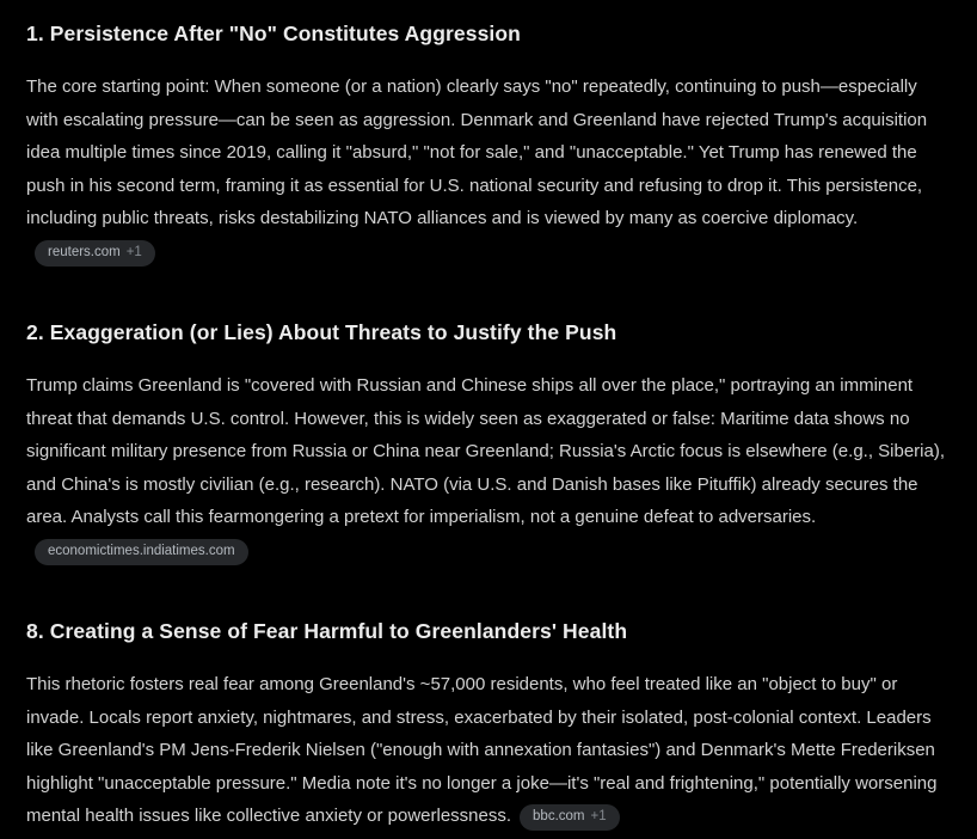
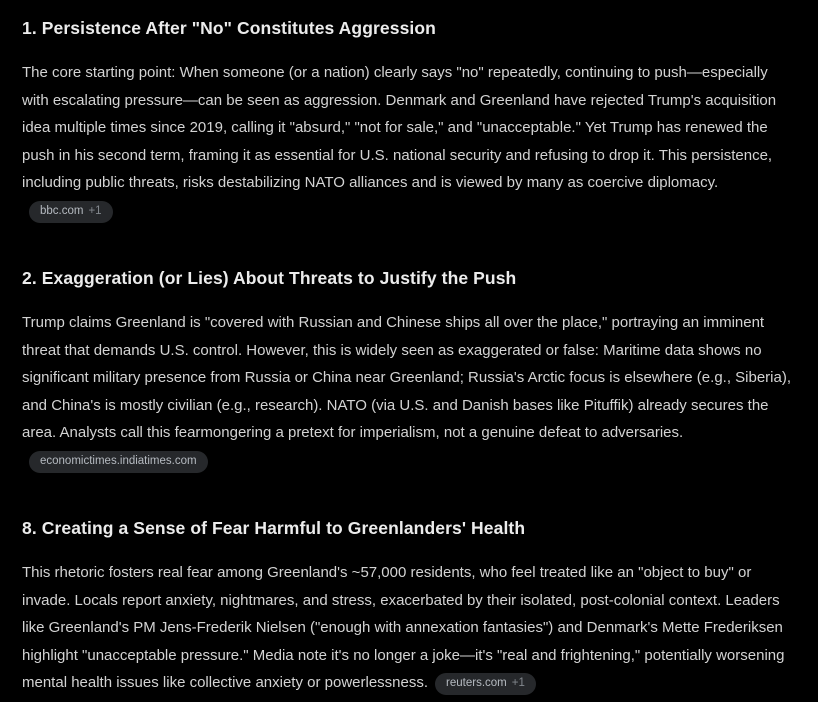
  1. Persistence After "No" Constitutes Aggression
  The core starting point: When someone (or a nation) clearly says "no" repeatedly, continuing to push—especially with escalating pressure—can be seen as aggression. Denmark and Greenland have rejected Trump's acquisition idea multiple times since 2019, calling it "absurd," "not for sale," and "unacceptable." Yet Trump has renewed the push in his second term, framing it as essential for U.S. national security and refusing to drop it. This persistence, including public threats, risks destabilizing NATO alliances and is viewed by many as coercive diplomacy.
- reuters.com
+ bbc.com
  +1
  2. Exaggeration (or Lies) About Threats to Justify the Push
  Trump claims Greenland is "covered with Russian and Chinese ships all over the place," portraying an imminent threat that demands U.S. control. However, this is widely seen as exaggerated or false: Maritime data shows no significant military presence from Russia or China near Greenland; Russia's Arctic focus is elsewhere (e.g., Siberia), and China's is mostly civilian (e.g., research). NATO (via U.S. and Danish bases like Pituffik) already secures the area. Analysts call this fearmongering a pretext for imperialism, not a genuine defeat to adversaries.
  economictimes.indiatimes.com
  8. Creating a Sense of Fear Harmful to Greenlanders' Health
  This rhetoric fosters real fear among Greenland's ~57,000 residents, who feel treated like an "object to buy" or invade. Locals report anxiety, nightmares, and stress, exacerbated by their isolated, post-colonial context. Leaders like Greenland's PM Jens-Frederik Nielsen ("enough with annexation fantasies") and Denmark's Mette Frederiksen highlight "unacceptable pressure." Media note it's no longer a joke—it's "real and frightening," potentially worsening mental health issues like collective anxiety or powerlessness.
- bbc.com
+ reuters.com
  +1
